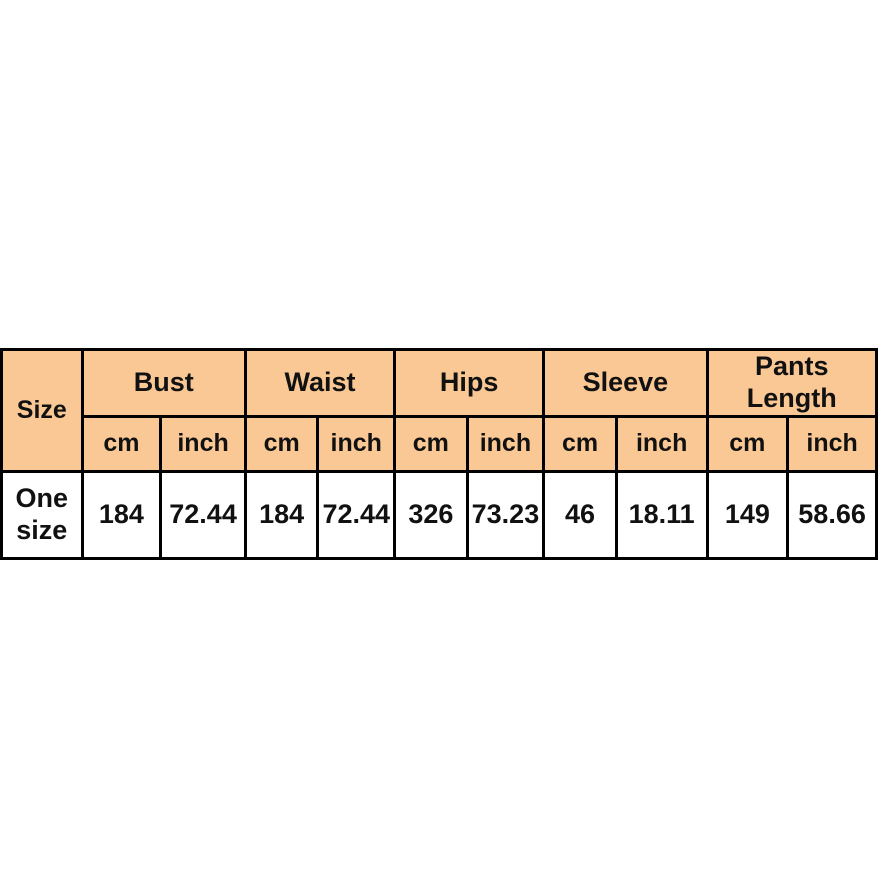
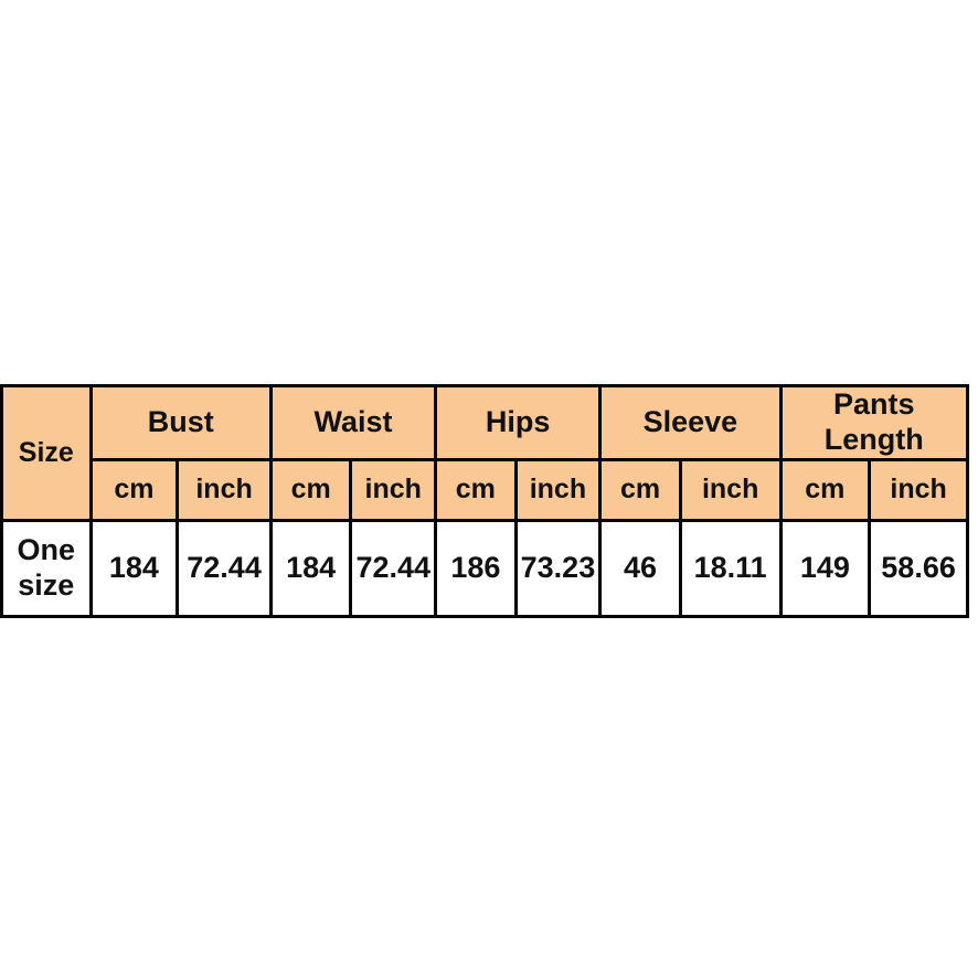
  Size	Bust	Waist	Hips	Sleeve	Pants Length
  cm	inch	cm	inch	cm	inch	cm	inch	cm	inch
- One size	184	72.44	184	72.44	326	73.23	46	18.11	149	58.66
+ One size	184	72.44	184	72.44	186	73.23	46	18.11	149	58.66
